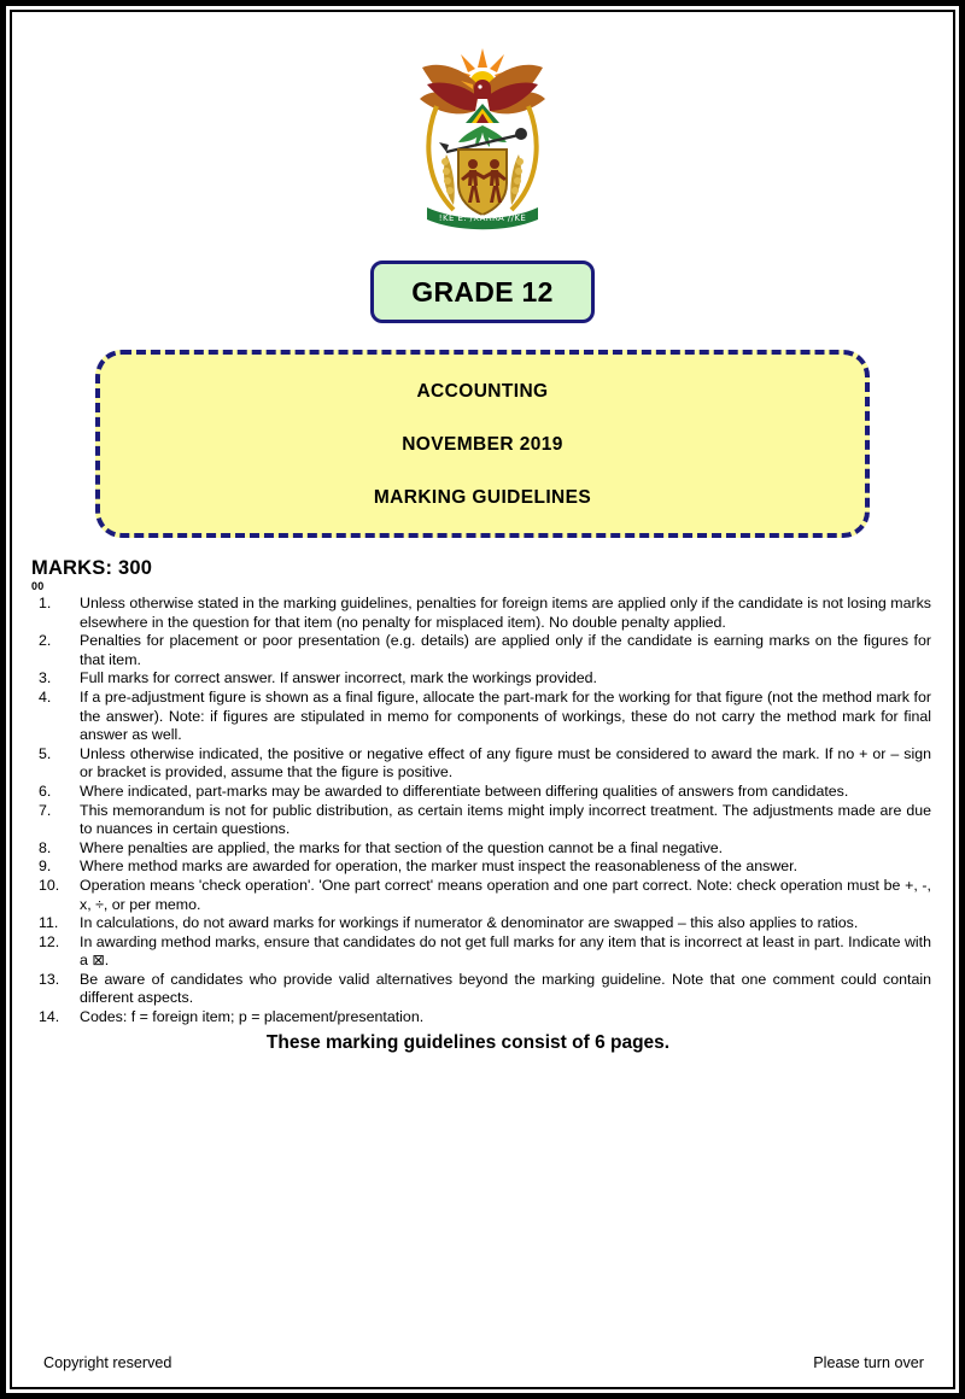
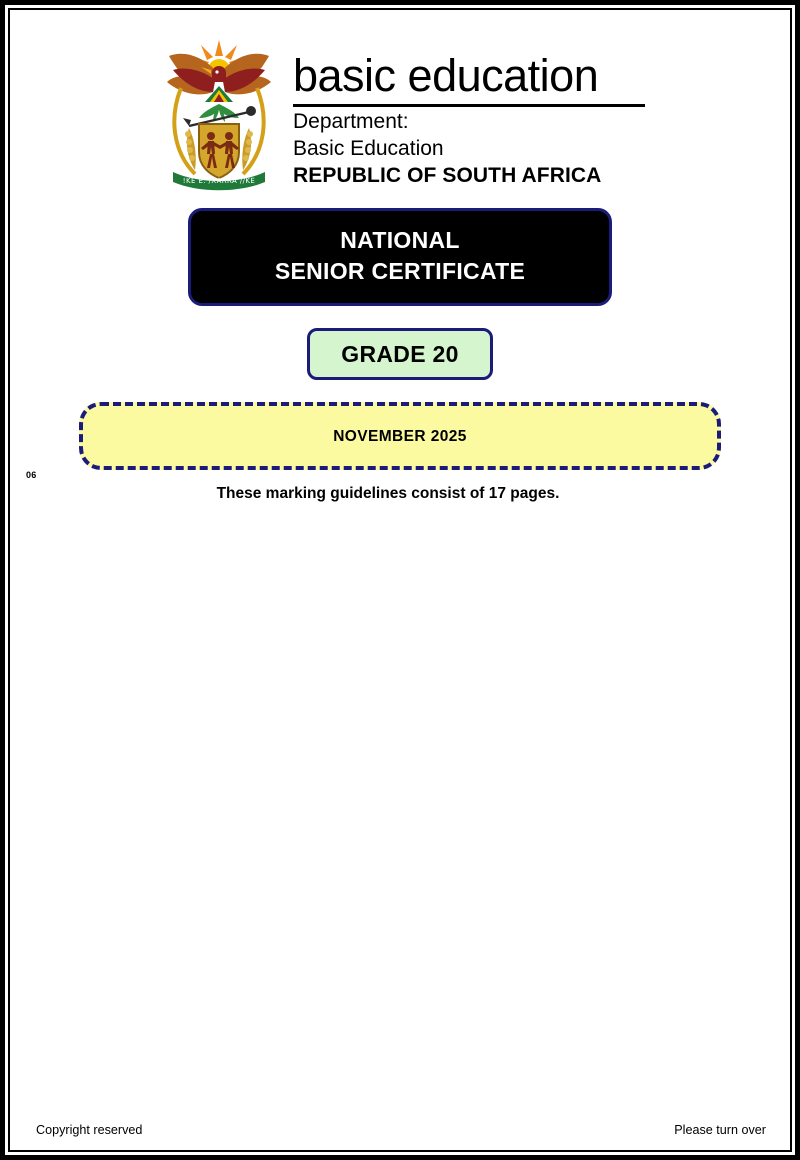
  !KE E: /XARRA //KE
+ basic education
+ Department:
+ Basic Education
+ REPUBLIC OF SOUTH AFRICA
+ NATIONAL
+ SENIOR CERTIFICATE
- GRADE 12
+ GRADE 20
- ACCOUNTING
- NOVEMBER 2019
+ NOVEMBER 2025
- MARKING GUIDELINES
- MARKS: 300
- 00
+ 06
- 1.
- Unless otherwise stated in the marking guidelines, penalties for foreign items are applied only if the candidate is not losing marks elsewhere in the question for that item (no penalty for misplaced item). No double penalty applied.
- 2.
- Penalties for placement or poor presentation (e.g. details) are applied only if the candidate is earning marks on the figures for that item.
- 3.
- Full marks for correct answer. If answer incorrect, mark the workings provided.
- 4.
- If a pre-adjustment figure is shown as a final figure, allocate the part-mark for the working for that figure (not the method mark for the answer). Note: if figures are stipulated in memo for components of workings, these do not carry the method mark for final answer as well.
- 5.
- Unless otherwise indicated, the positive or negative effect of any figure must be considered to award the mark. If no + or – sign or bracket is provided, assume that the figure is positive.
- 6.
- Where indicated, part-marks may be awarded to differentiate between differing qualities of answers from candidates.
- 7.
- This memorandum is not for public distribution, as certain items might imply incorrect treatment. The adjustments made are due to nuances in certain questions.
- 8.
- Where penalties are applied, the marks for that section of the question cannot be a final negative.
- 9.
- Where method marks are awarded for operation, the marker must inspect the reasonableness of the answer.
- 10.
- Operation means 'check operation'. 'One part correct' means operation and one part correct. Note: check operation must be +, -, x, ÷, or per memo.
- 11.
- In calculations, do not award marks for workings if numerator & denominator are swapped – this also applies to ratios.
- 12.
- In awarding method marks, ensure that candidates do not get full marks for any item that is incorrect at least in part. Indicate with a ⊠.
- 13.
- Be aware of candidates who provide valid alternatives beyond the marking guideline. Note that one comment could contain different aspects.
- 14.
- Codes: f = foreign item; p = placement/presentation.
- These marking guidelines consist of 6 pages.
+ These marking guidelines consist of 17 pages.
  Copyright reserved
  Please turn over
